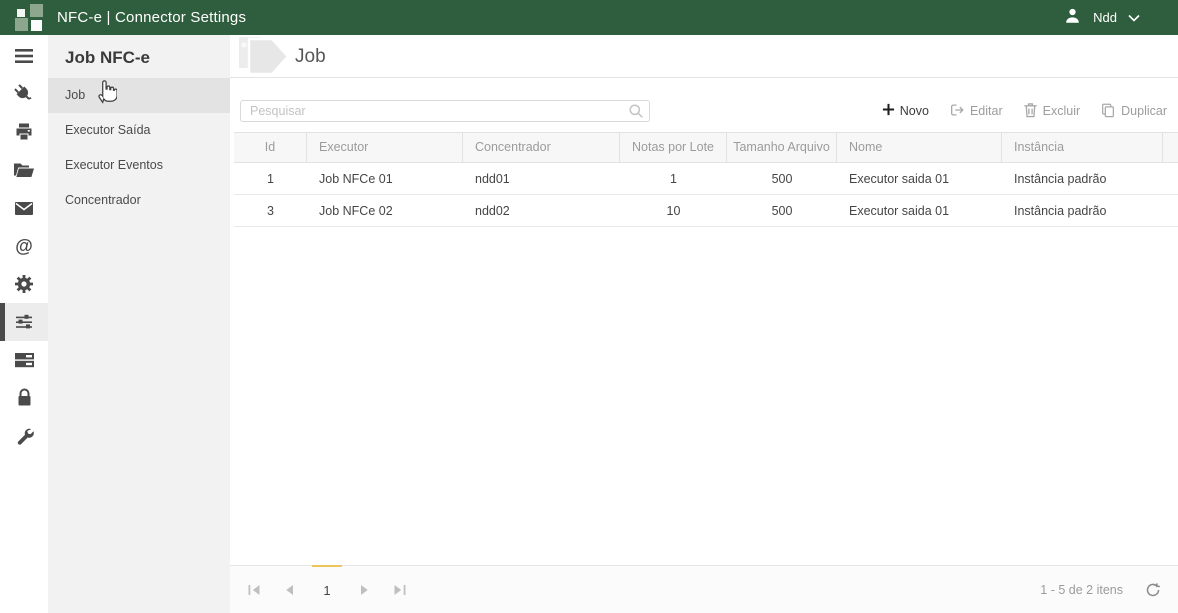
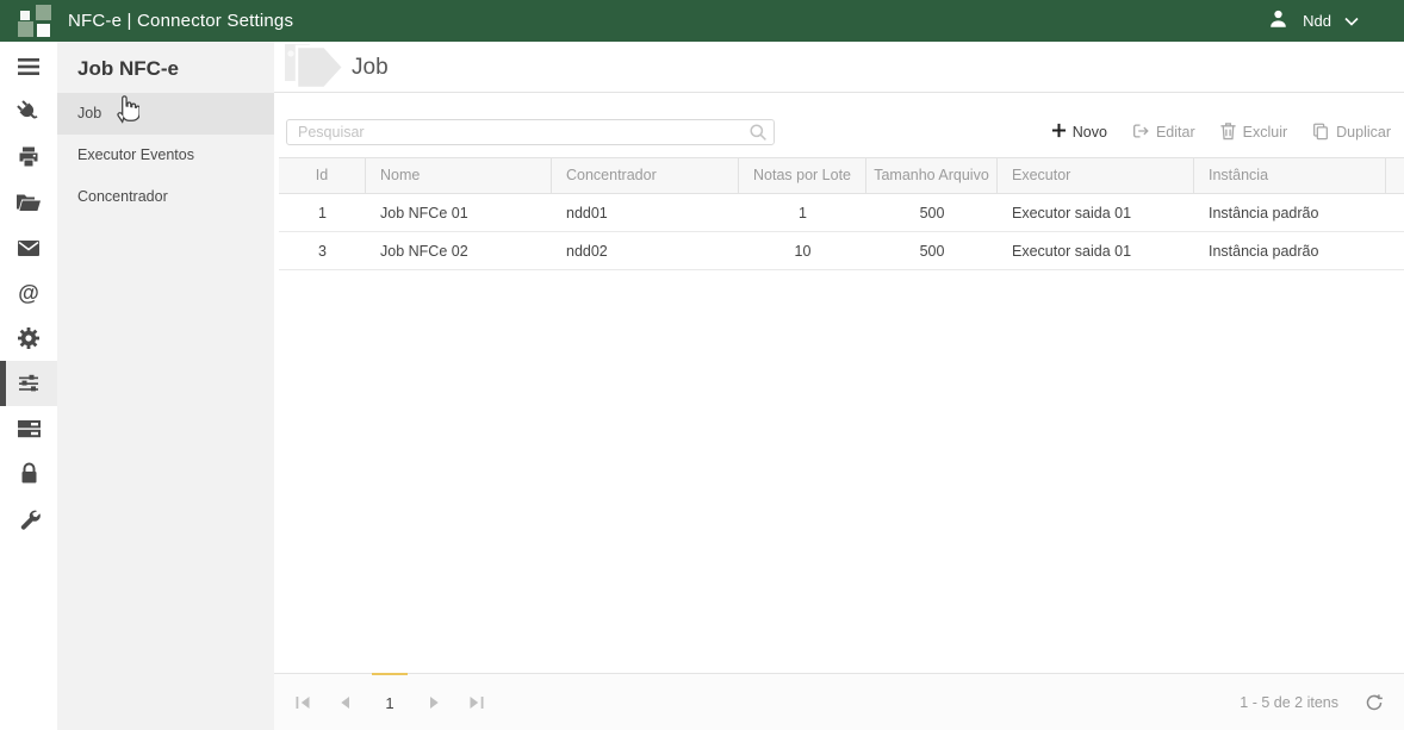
  NFC-e | Connector Settings
  Ndd
  @
  Job NFC-e
  Job
- Executor Saída
  Executor Eventos
  Concentrador
  Job
  Pesquisar
  Novo
  Editar
  Excluir
  Duplicar
  Id
- Executor
+ Nome
  Concentrador
  Notas por Lote
  Tamanho Arquivo
- Nome
+ Executor
  Instância
  1
  Job NFCe 01
  ndd01
  1
  500
  Executor saida 01
  Instância padrão
  3
  Job NFCe 02
  ndd02
  10
  500
  Executor saida 01
  Instância padrão
  1
  1 - 5 de 2 itens
